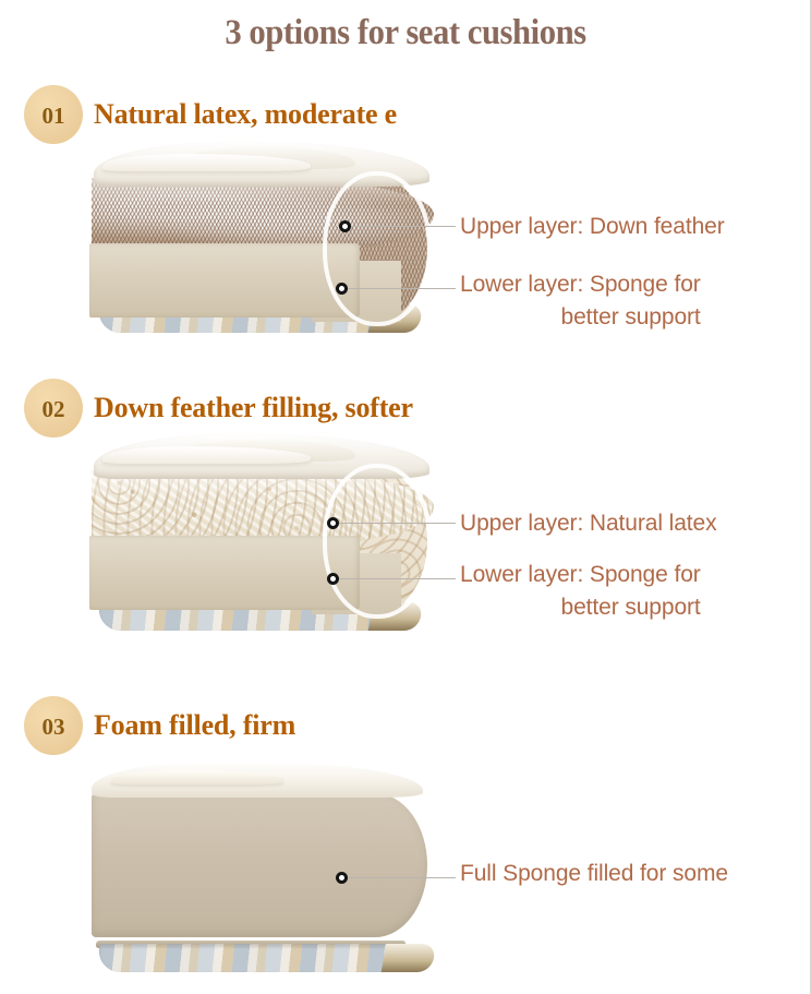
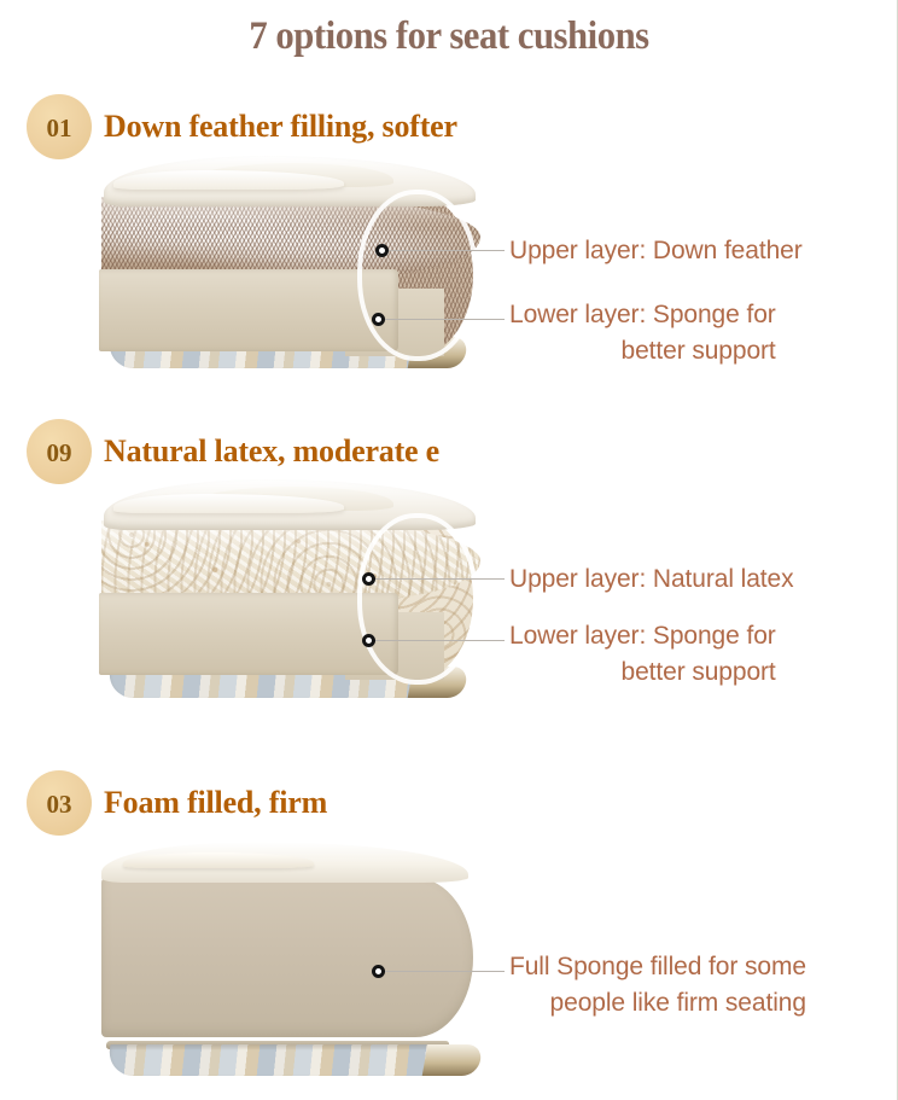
- 3 options for seat cushions
+ 7 options for seat cushions
  01
- Natural latex, moderate e
+ Down feather filling, softer
  Upper layer: Down feather
  Lower layer: Sponge for
  better support
- 02
+ 09
- Down feather filling, softer
+ Natural latex, moderate e
  Upper layer: Natural latex
  Lower layer: Sponge for
  better support
  03
  Foam filled, firm
  Full Sponge filled for some
+ people like firm seating
